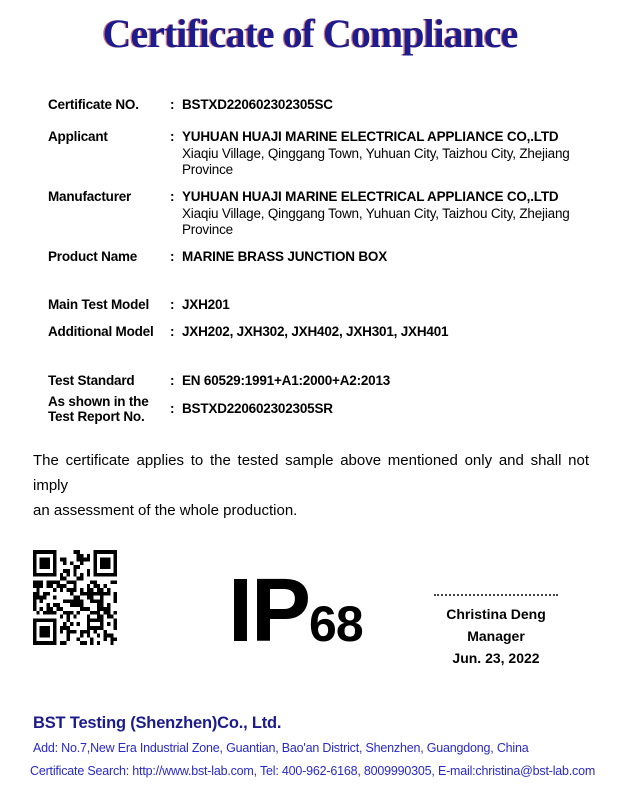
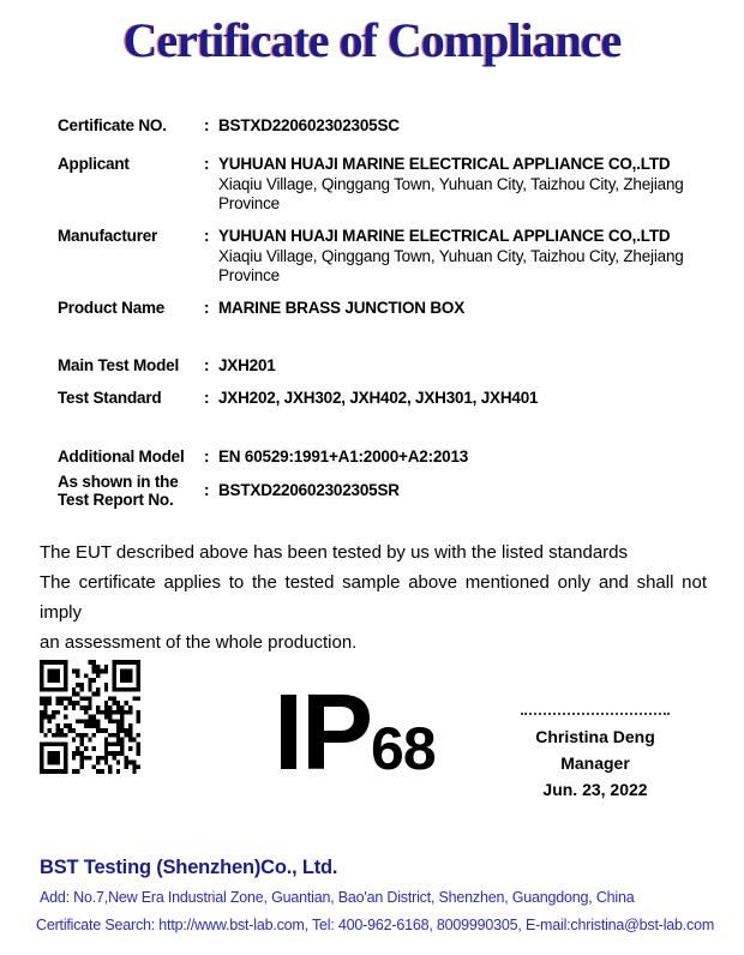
  Certificate of Compliance
  Certificate NO.
  :
  BSTXD220602302305SC
  Applicant
  :
  YUHUAN HUAJI MARINE ELECTRICAL APPLIANCE CO,.LTD
  Xiaqiu Village, Qinggang Town, Yuhuan City, Taizhou City, Zhejiang
  Province
  Manufacturer
  :
  YUHUAN HUAJI MARINE ELECTRICAL APPLIANCE CO,.LTD
  Xiaqiu Village, Qinggang Town, Yuhuan City, Taizhou City, Zhejiang
  Province
  Product Name
  :
  MARINE BRASS JUNCTION BOX
  Main Test Model
  :
  JXH201
- Additional Model
+ Test Standard
  :
  JXH202, JXH302, JXH402, JXH301, JXH401
- Test Standard
+ Additional Model
  :
  EN 60529:1991+A1:2000+A2:2013
  As shown in the
  Test Report No.
  :
  BSTXD220602302305SR
+ The EUT described above has been tested by us with the listed standards
  The certificate applies to the tested sample above mentioned only and shall not imply
  an assessment of the whole production.
  IP68
  Christina Deng
  Manager
  Jun. 23, 2022
  BST Testing (Shenzhen)Co., Ltd.
  Add: No.7,New Era Industrial Zone, Guantian, Bao'an District, Shenzhen, Guangdong, China
  Certificate Search: http://www.bst-lab.com, Tel: 400-962-6168, 8009990305, E-mail:christina@bst-lab.com
